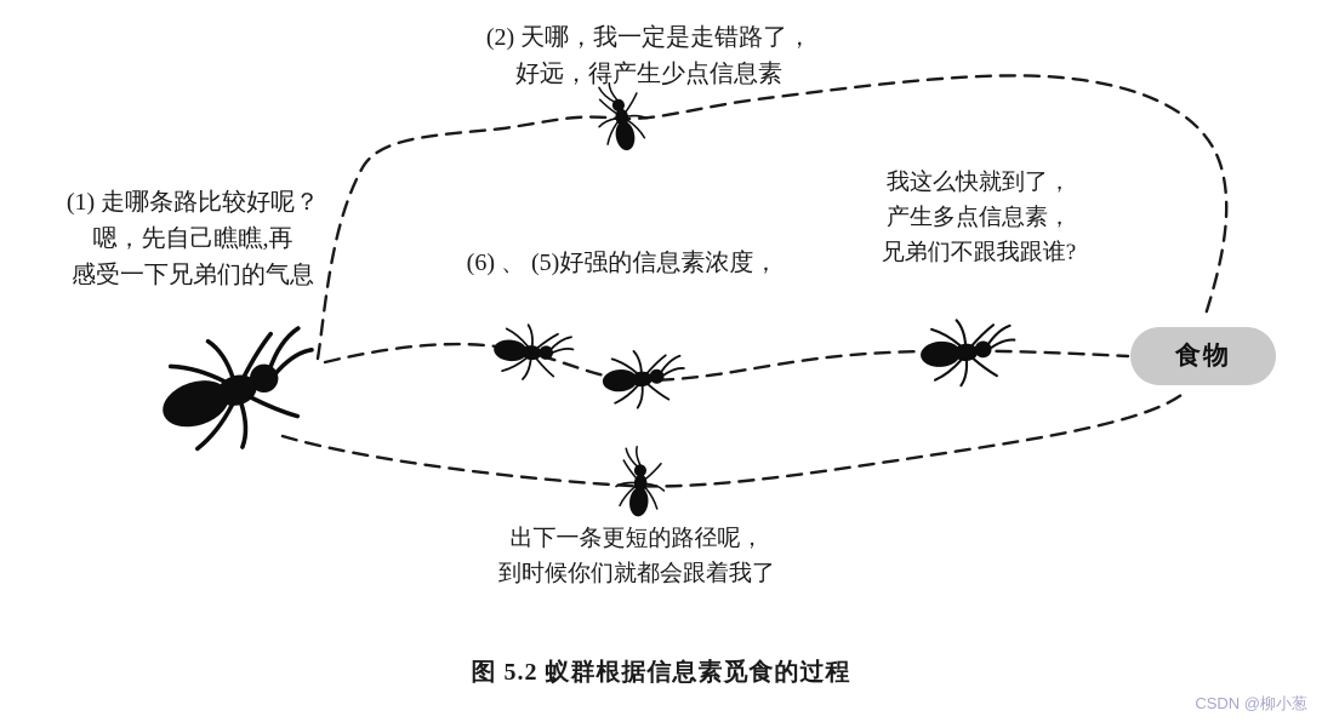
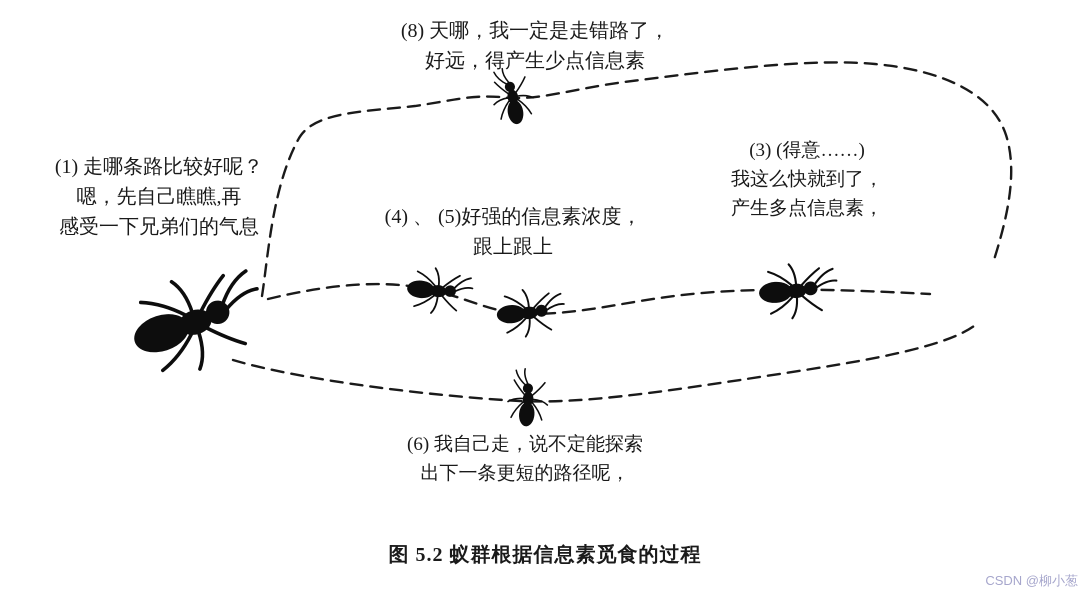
  (1) 走哪条路比较好呢？
  嗯，先自己瞧瞧,再
  感受一下兄弟们的气息
- (2) 天哪，我一定是走错路了，
+ (8) 天哪，我一定是走错路了，
  好远，得产生少点信息素
+ (3) (得意……)
  我这么快就到了，
  产生多点信息素，
- 兄弟们不跟我跟谁?
- (6) 、 (5)好强的信息素浓度，
+ (4) 、 (5)好强的信息素浓度，
+ 跟上跟上
+ (6) 我自己走，说不定能探索
  出下一条更短的路径呢，
- 到时候你们就都会跟着我了
- 食物
  图 5.2 蚁群根据信息素觅食的过程
  CSDN @柳小葱
